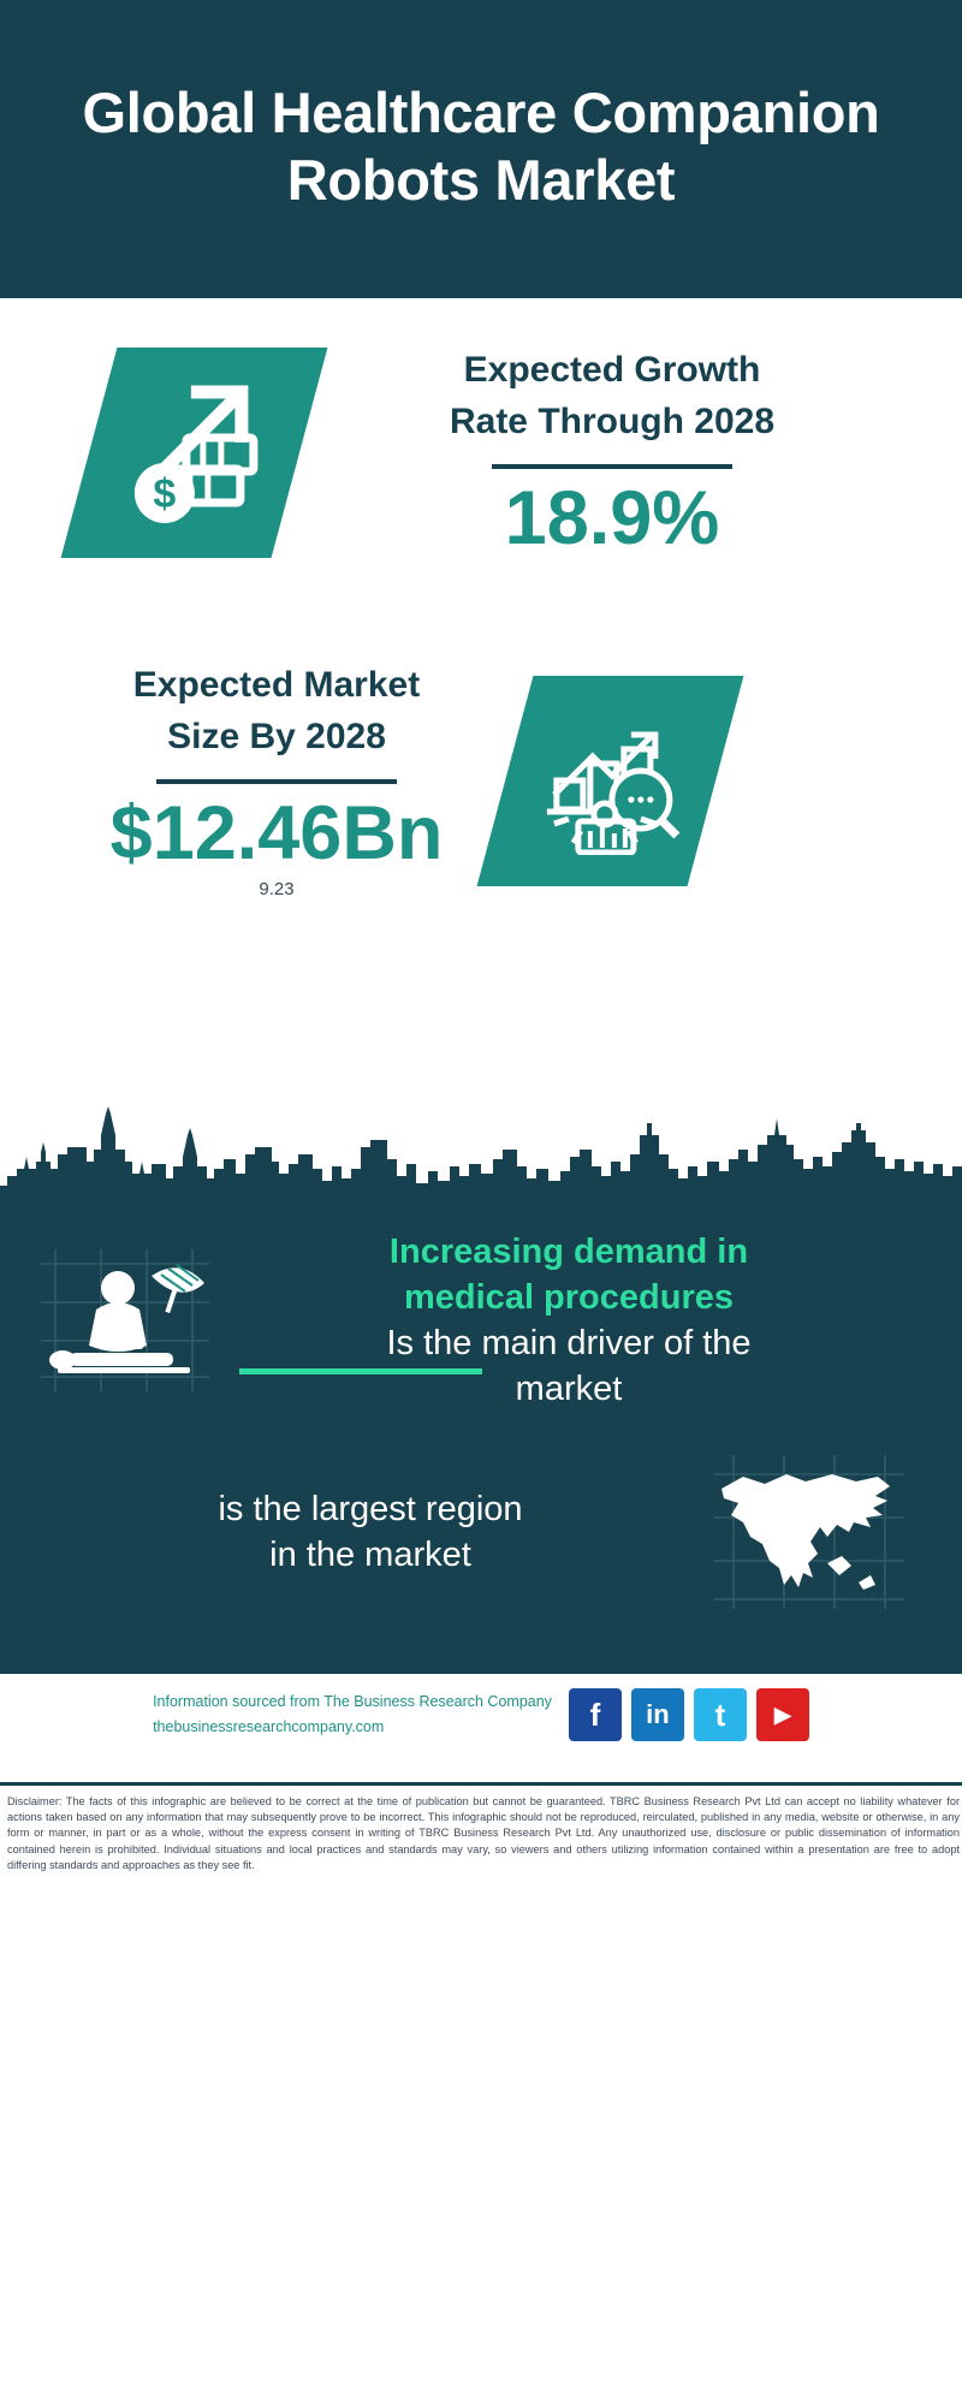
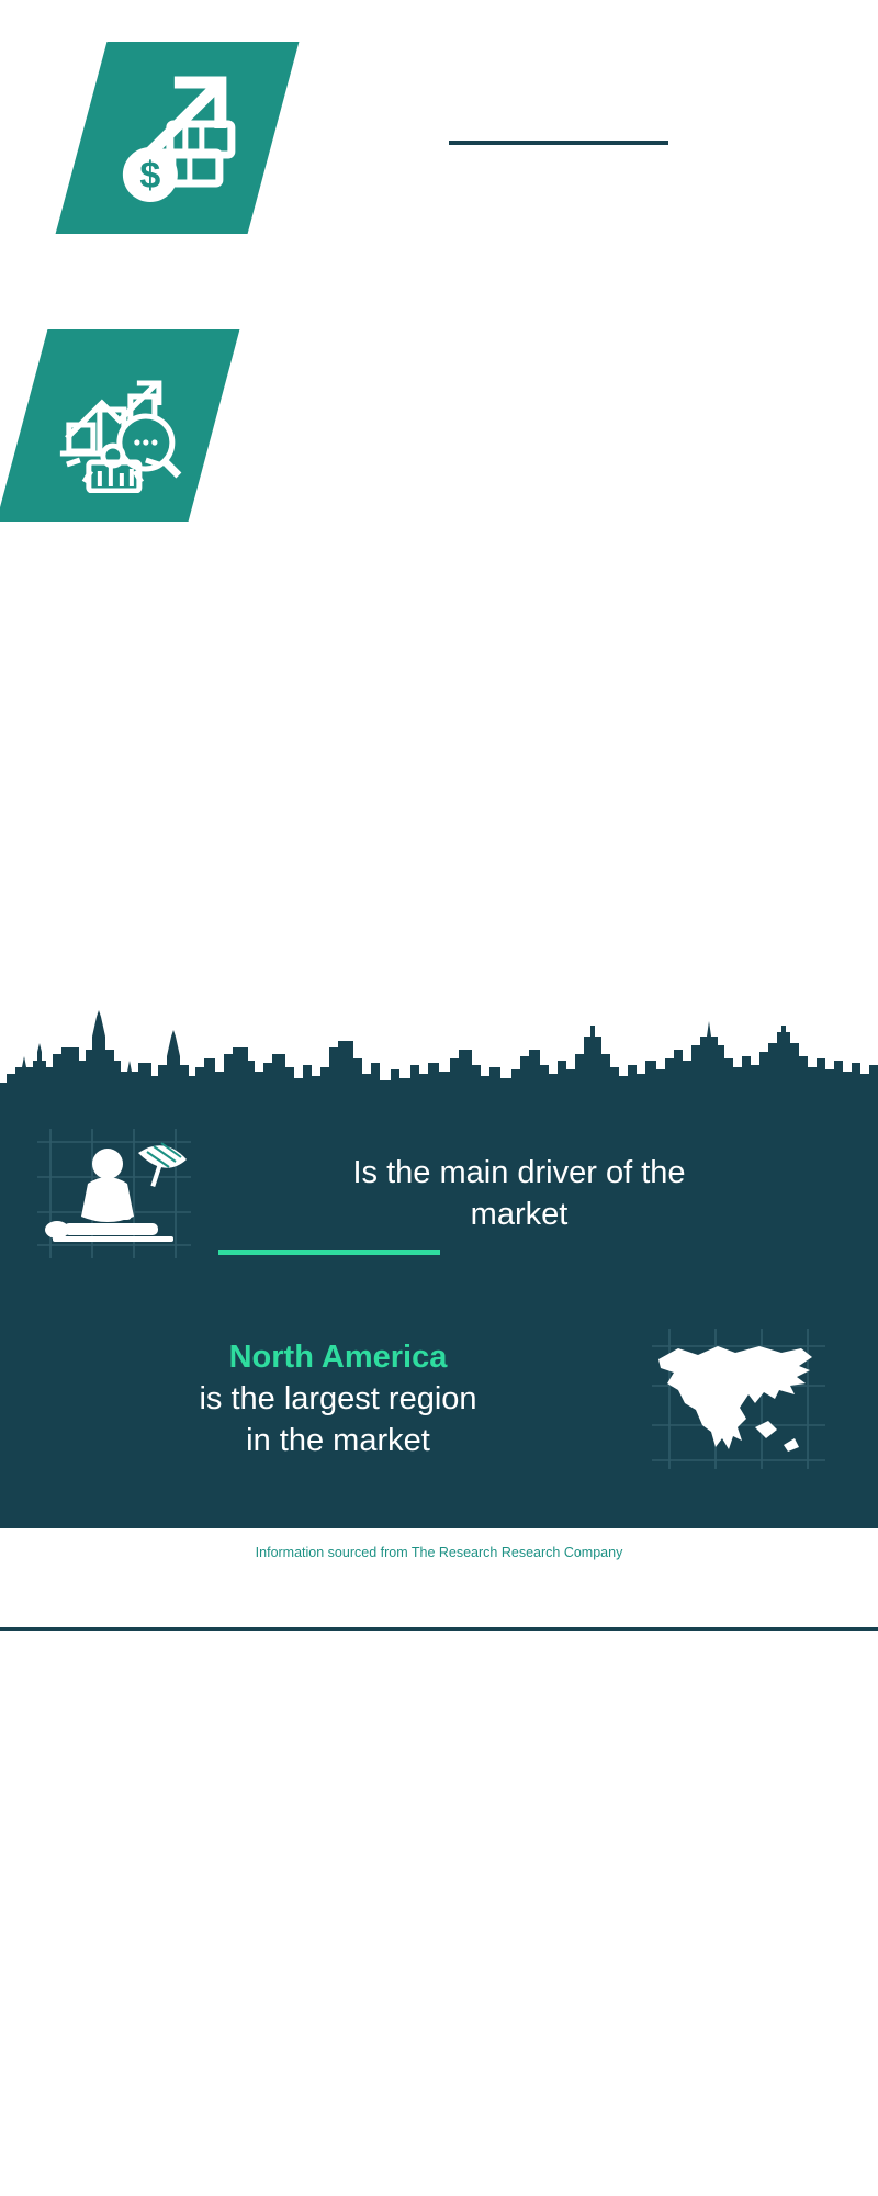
- Global Healthcare Companion Robots Market
- Expected Growth
- Rate Through 2028
- 18.9%
- Expected Market
- Size By 2028
- $12.46Bn
- 9.23
- Increasing demand in
- medical procedures
  Is the main driver of the
  market
+ North America
  is the largest region
  in the market
- Information sourced from The Business Research Company
+ Information sourced from The Research Research Company
- thebusinessresearchcompany.com
- f
- in
- t
- ▶
- Disclaimer: The facts of this infographic are believed to be correct at the time of publication but cannot be guaranteed. TBRC Business Research Pvt Ltd can accept no liability whatever for actions taken based on any information that may subsequently prove to be incorrect. This infographic should not be reproduced, reirculated, published in any media, website or otherwise, in any form or manner, in part or as a whole, without the express consent in writing of TBRC Business Research Pvt Ltd. Any unauthorized use, disclosure or public dissemination of information contained herein is prohibited. Individual situations and local practices and standards may vary, so viewers and others utilizing information contained within a presentation are free to adopt differing standards and approaches as they see fit.
